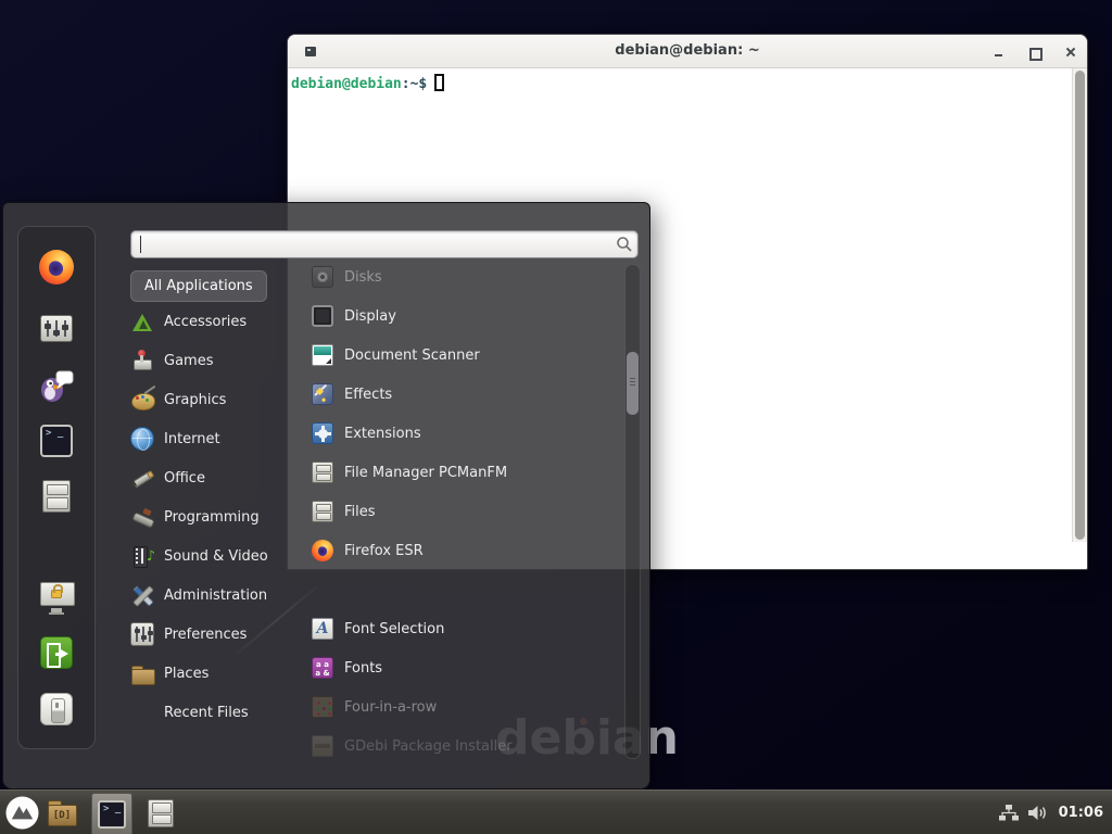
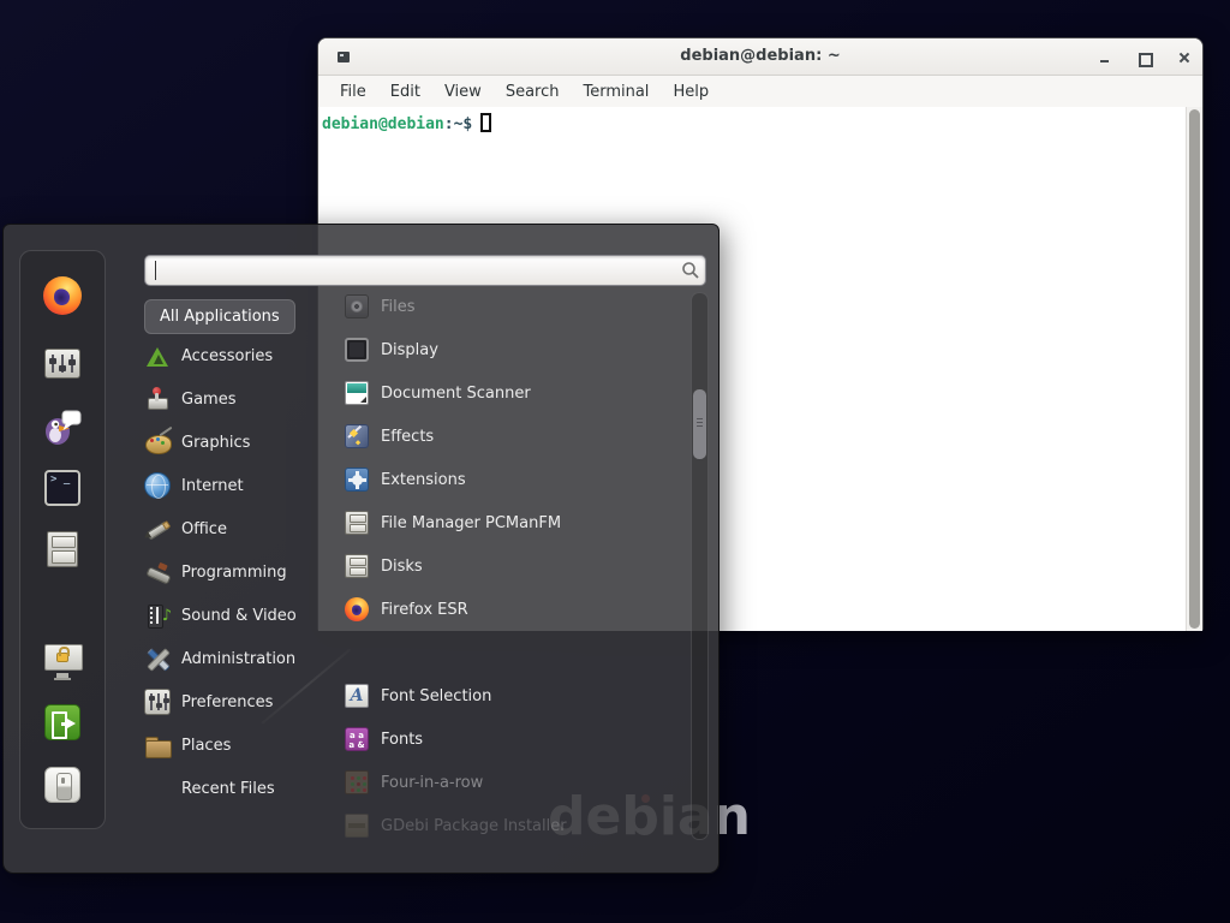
  debian
  debian@debian: ~
+ File
+ Edit
+ View
+ Search
+ Terminal
+ Help
  debian@debian:~$
  All Applications
  Accessories
  Games
  Graphics
  Internet
  Office
  Programming
  Sound & Video
  Administration
  Preferences
  Places
  Recent Files
- Disks
+ Files
  Display
  Document Scanner
  Effects
  Extensions
  File Manager PCManFM
- Files
+ Disks
  Firefox ESR
  Font Selection
  Fonts
  Four-in-a-row
  GDebi Package Installer
- 01:06
